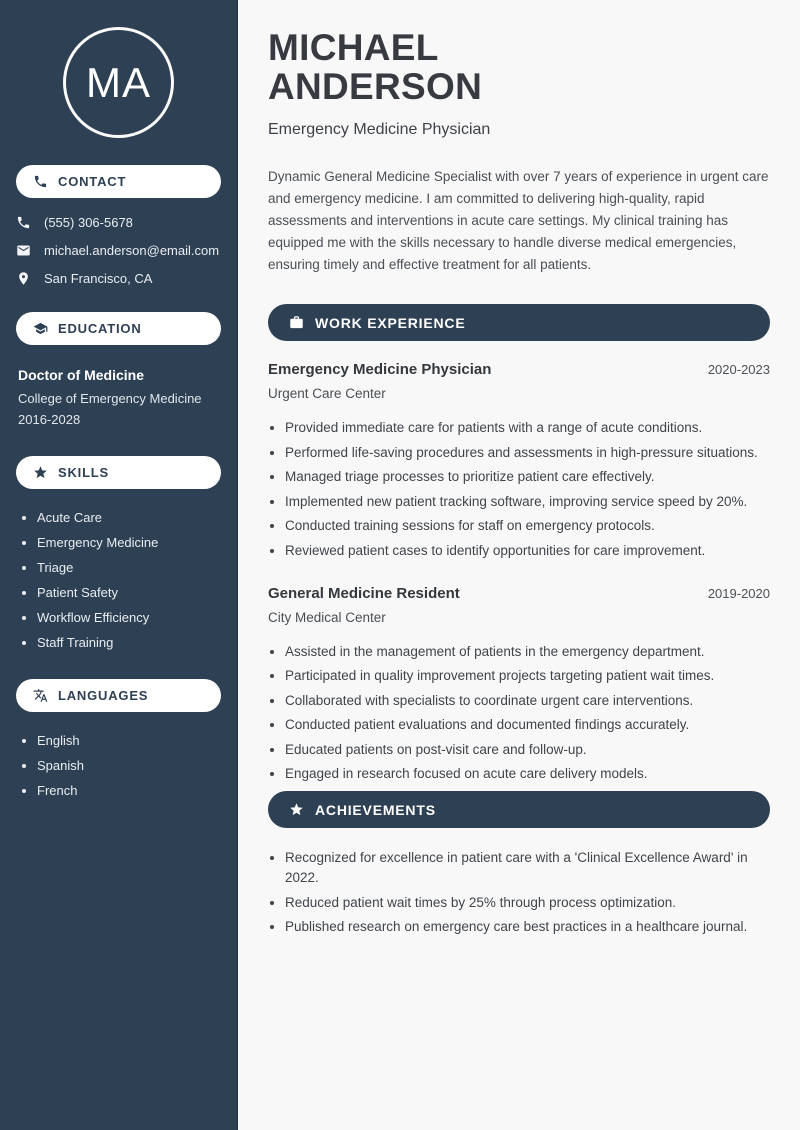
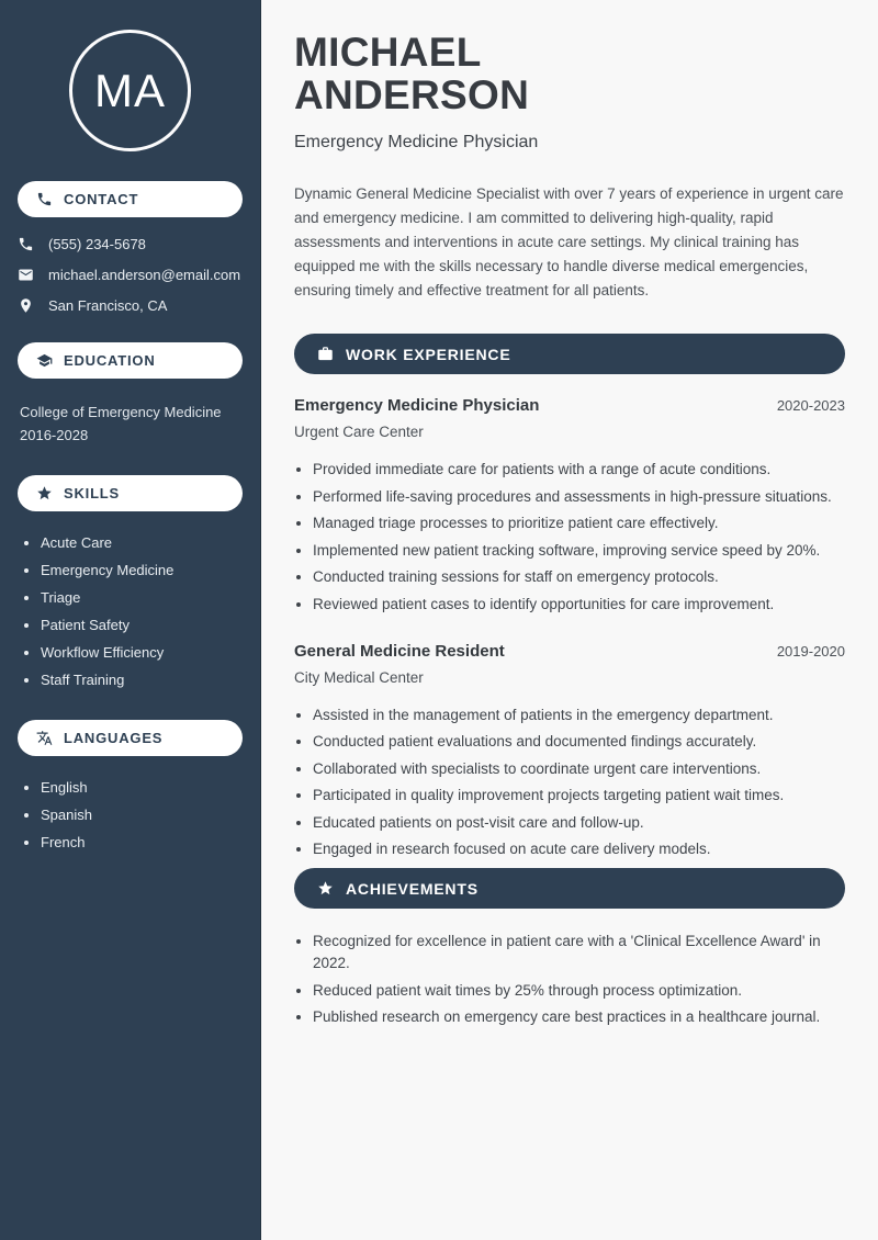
  MA
  CONTACT
- (555) 306-5678
+ (555) 234-5678
  michael.anderson@email.com
  San Francisco, CA
  EDUCATION
- Doctor of Medicine
  College of Emergency Medicine
  2016-2028
  SKILLS
  Acute Care
  Emergency Medicine
  Triage
  Patient Safety
  Workflow Efficiency
  Staff Training
  LANGUAGES
  English
  Spanish
  French
  MICHAEL
  ANDERSON
  Emergency Medicine Physician
  Dynamic General Medicine Specialist with over 7 years of experience in urgent care and emergency medicine. I am committed to delivering high-quality, rapid assessments and interventions in acute care settings. My clinical training has equipped me with the skills necessary to handle diverse medical emergencies, ensuring timely and effective treatment for all patients.
  WORK EXPERIENCE
  Emergency Medicine Physician
  2020-2023
  Urgent Care Center
  Provided immediate care for patients with a range of acute conditions.
  Performed life-saving procedures and assessments in high-pressure situations.
  Managed triage processes to prioritize patient care effectively.
  Implemented new patient tracking software, improving service speed by 20%.
  Conducted training sessions for staff on emergency protocols.
  Reviewed patient cases to identify opportunities for care improvement.
  General Medicine Resident
  2019-2020
  City Medical Center
  Assisted in the management of patients in the emergency department.
- Participated in quality improvement projects targeting patient wait times.
+ Conducted patient evaluations and documented findings accurately.
  Collaborated with specialists to coordinate urgent care interventions.
- Conducted patient evaluations and documented findings accurately.
+ Participated in quality improvement projects targeting patient wait times.
  Educated patients on post-visit care and follow-up.
  Engaged in research focused on acute care delivery models.
  ACHIEVEMENTS
  Recognized for excellence in patient care with a 'Clinical Excellence Award' in 2022.
  Reduced patient wait times by 25% through process optimization.
  Published research on emergency care best practices in a healthcare journal.
